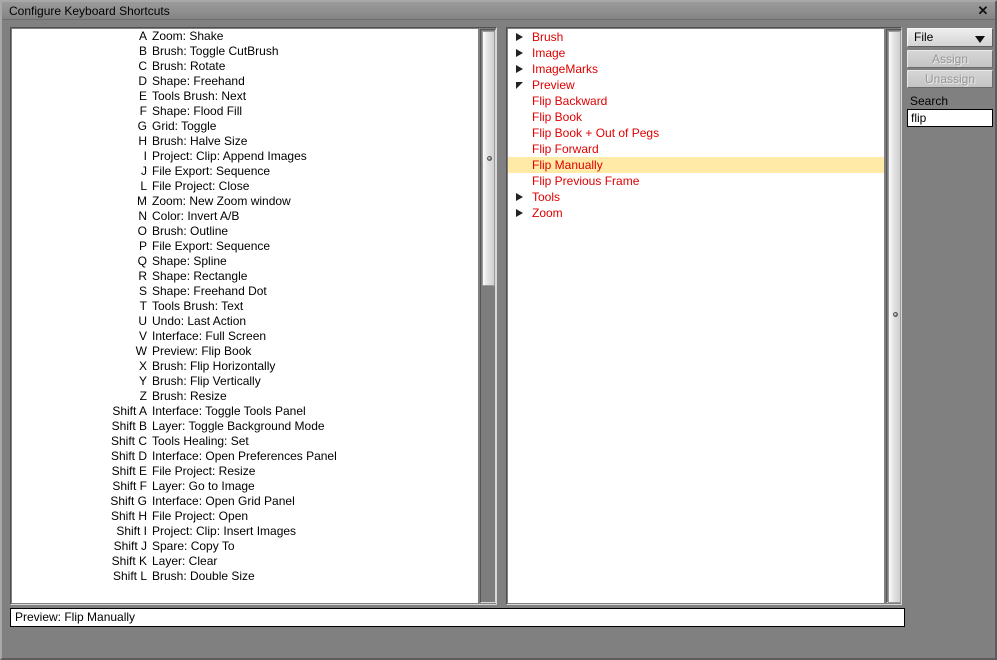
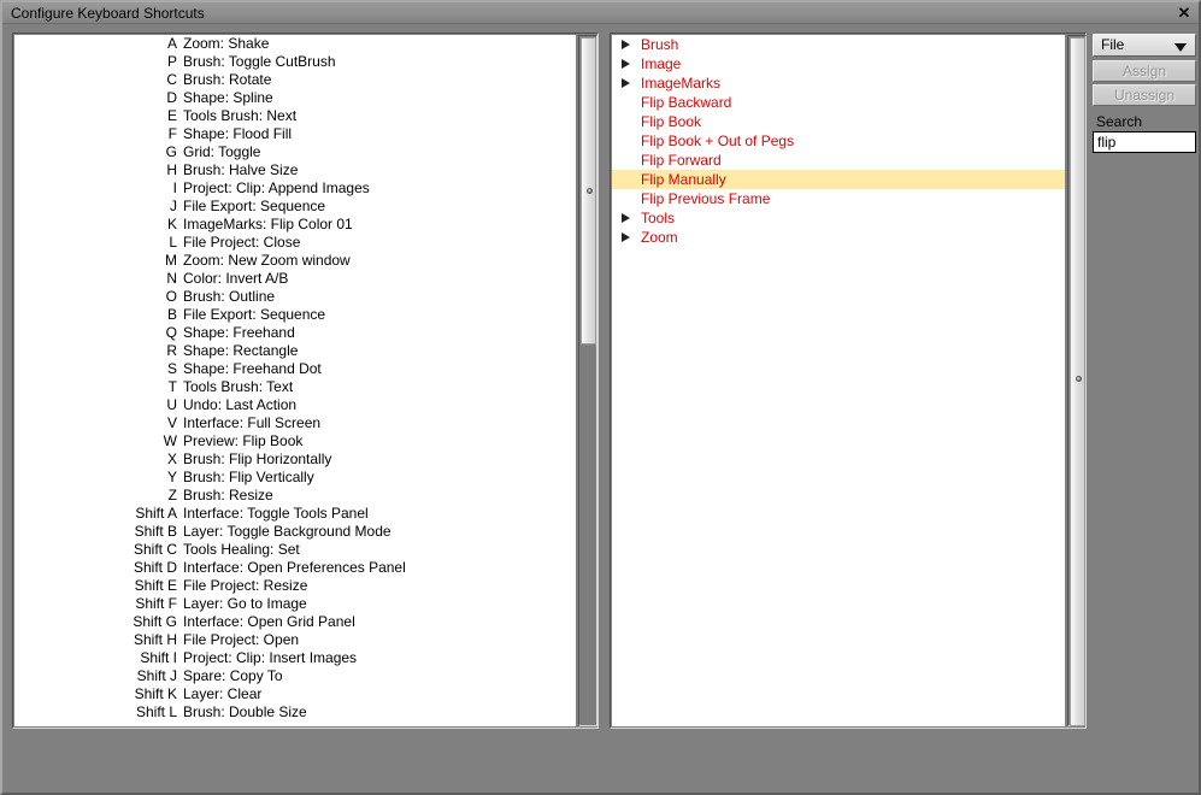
  Configure Keyboard Shortcuts
  ✕
  A Zoom: Shake
- B Brush: Toggle CutBrush
+ P Brush: Toggle CutBrush
  C Brush: Rotate
- D Shape: Freehand
+ D Shape: Spline
  E Tools Brush: Next
  F Shape: Flood Fill
  G Grid: Toggle
  H Brush: Halve Size
  I Project: Clip: Append Images
  J File Export: Sequence
+ K ImageMarks: Flip Color 01
  L File Project: Close
  M Zoom: New Zoom window
  N Color: Invert A/B
  O Brush: Outline
- P File Export: Sequence
+ B File Export: Sequence
- Q Shape: Spline
+ Q Shape: Freehand
  R Shape: Rectangle
  S Shape: Freehand Dot
  T Tools Brush: Text
  U Undo: Last Action
  V Interface: Full Screen
  W Preview: Flip Book
  X Brush: Flip Horizontally
  Y Brush: Flip Vertically
  Z Brush: Resize
  Shift A Interface: Toggle Tools Panel
  Shift B Layer: Toggle Background Mode
  Shift C Tools Healing: Set
  Shift D Interface: Open Preferences Panel
  Shift E File Project: Resize
  Shift F Layer: Go to Image
  Shift G Interface: Open Grid Panel
  Shift H File Project: Open
  Shift I Project: Clip: Insert Images
  Shift J Spare: Copy To
  Shift K Layer: Clear
  Shift L Brush: Double Size
  Brush
  Image
  ImageMarks
- Preview
  Flip Backward
  Flip Book
  Flip Book + Out of Pegs
  Flip Forward
  Flip Manually
  Flip Previous Frame
  Tools
  Zoom
  File
  Assign
  Unassign
  Search
  flip
- Preview: Flip Manually
